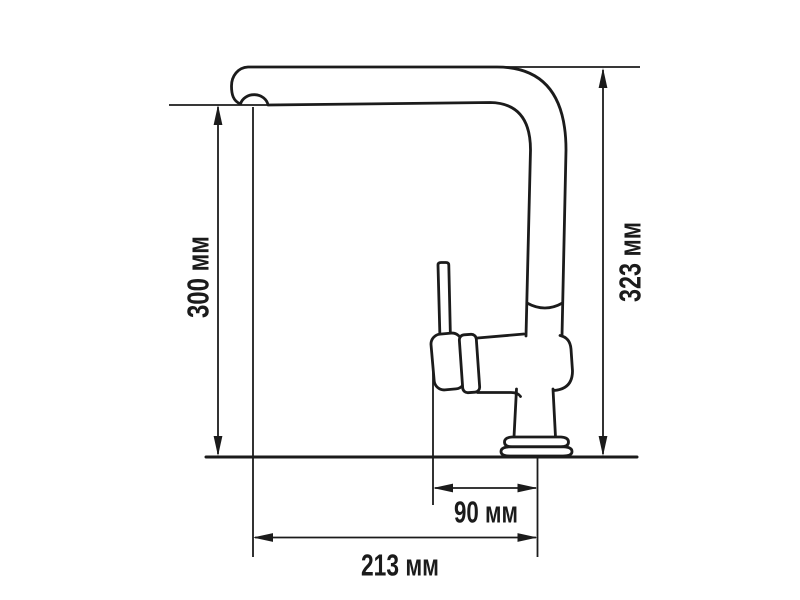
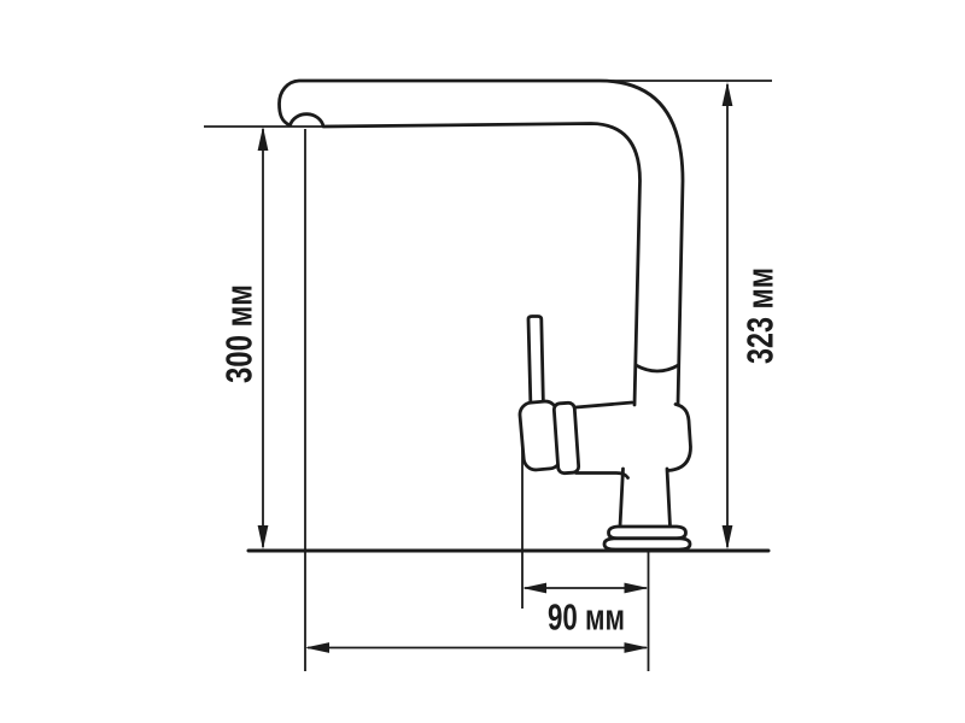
  90 мм
- 213 мм
